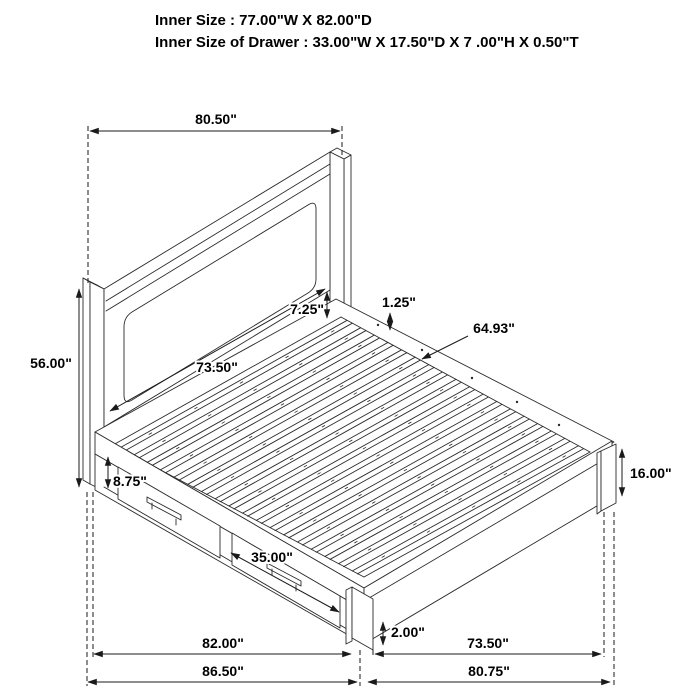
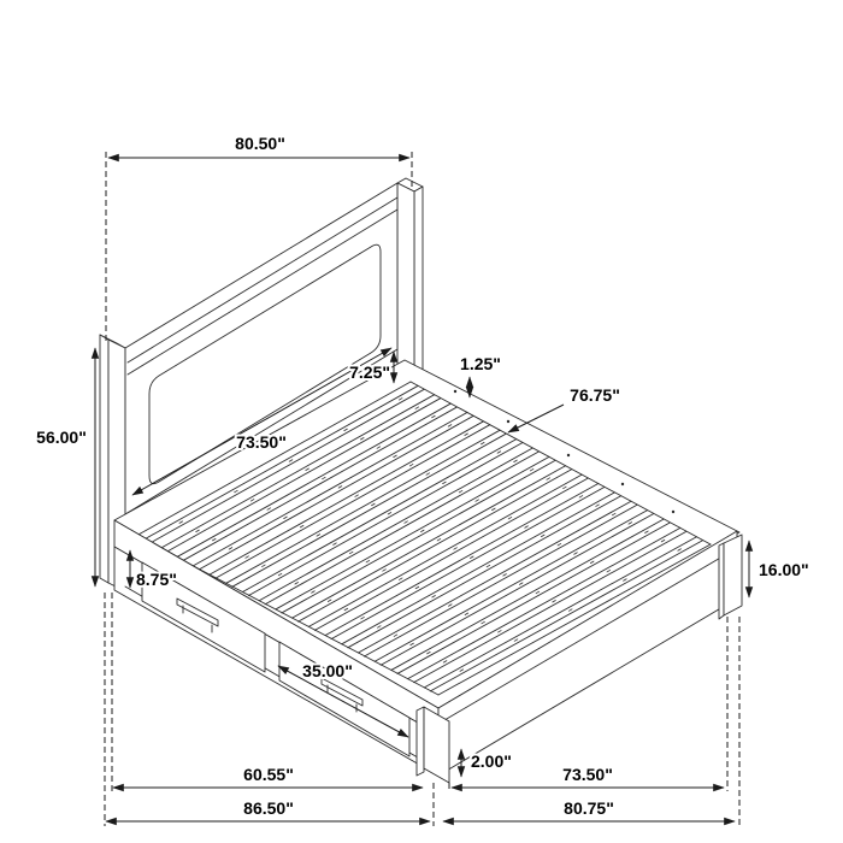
- Inner Size : 77.00"W X 82.00"D
- Inner Size of Drawer : 33.00"W X 17.50"D X 7 .00"H X 0.50"T
  80.50"
  56.00"
  7.25"
  73.50"
  1.25"
- 64.93"
+ 76.75"
  16.00"
  8.75"
  35.00"
  2.00"
- 82.00"
+ 60.55"
  73.50"
  86.50"
  80.75"
